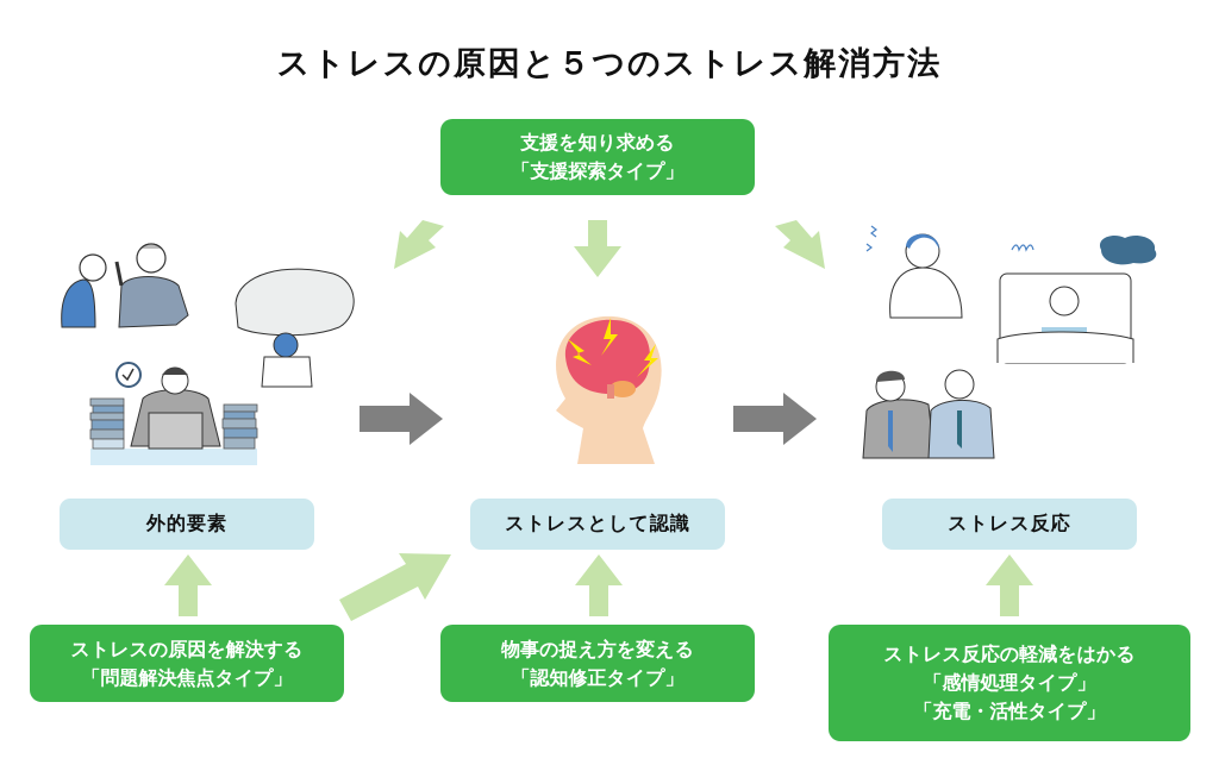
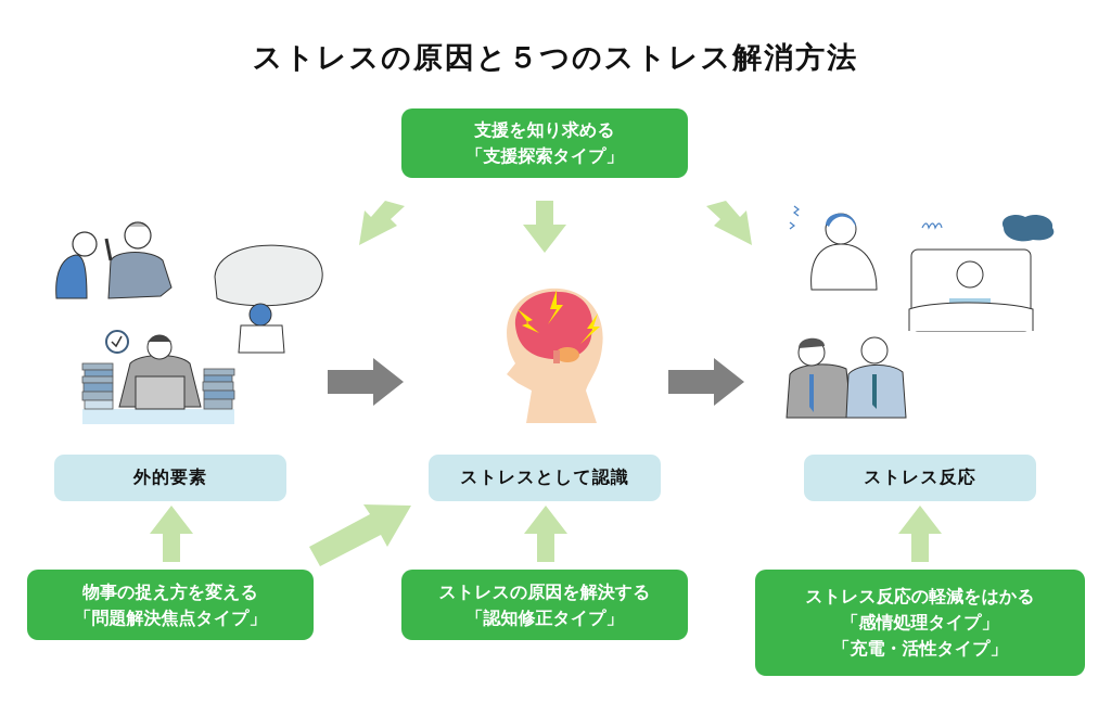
  ストレスの原因と５つのストレス解消方法
  支援を知り求める
  「支援探索タイプ」
  外的要素
  ストレスとして認識
  ストレス反応
- ストレスの原因を解決する
+ 物事の捉え方を変える
  「問題解決焦点タイプ」
- 物事の捉え方を変える
+ ストレスの原因を解決する
  「認知修正タイプ」
  ストレス反応の軽減をはかる
  「感情処理タイプ」
  「充電・活性タイプ」
